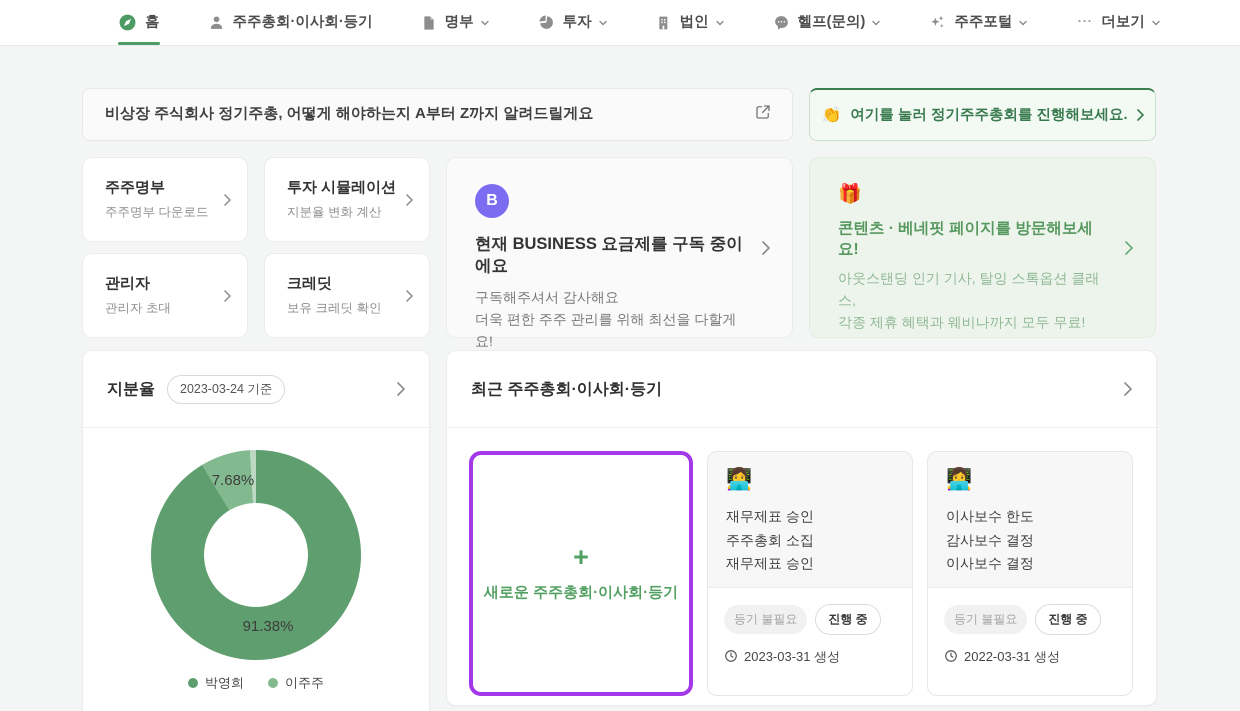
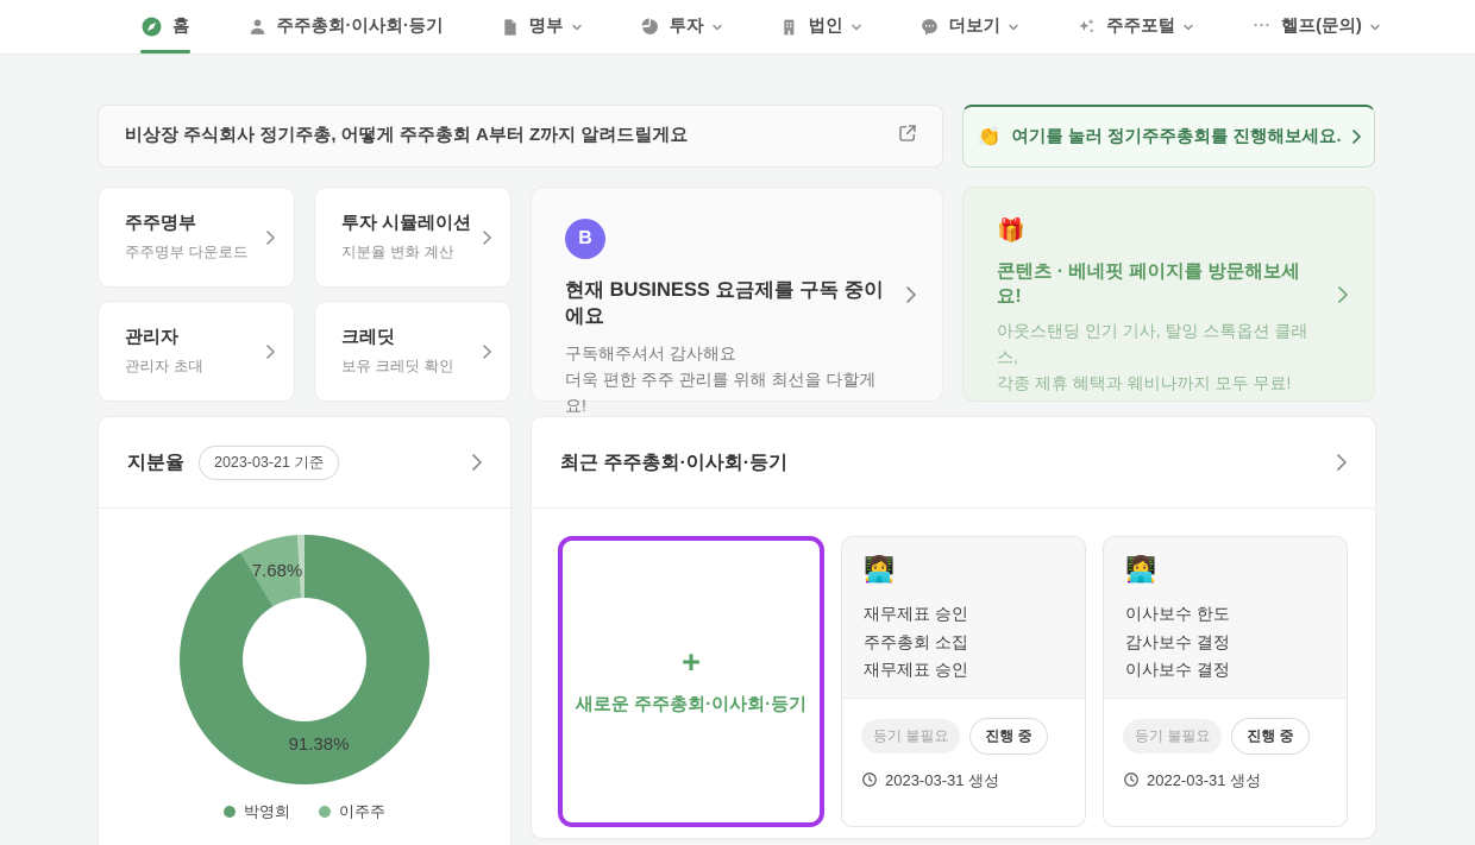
  홈
  주주총회·이사회·등기
  명부
  투자
  법인
- 헬프(문의)
+ 더보기
  주주포털
- 더보기
+ 헬프(문의)
- 비상장 주식회사 정기주총, 어떻게 해야하는지 A부터 Z까지 알려드릴게요
+ 비상장 주식회사 정기주총, 어떻게 주주총회 A부터 Z까지 알려드릴게요
  👏
  여기를 눌러 정기주주총회를 진행해보세요.
  주주명부
  주주명부 다운로드
  투자 시뮬레이션
  지분율 변화 계산
  관리자
  관리자 초대
  크레딧
  보유 크레딧 확인
  B
  현재 BUSINESS 요금제를 구독 중이에요
  구독해주셔서 감사해요
  더욱 편한 주주 관리를 위해 최선을 다할게요!
  🎁
  콘텐츠 · 베네핏 페이지를 방문해보세요!
  아웃스탠딩 인기 기사, 탈잉 스톡옵션 클래스,
  각종 제휴 혜택과 웨비나까지 모두 무료!
  지분율
- 2023-03-24 기준
+ 2023-03-21 기준
  7.68%
  91.38%
  박영희
  이주주
  최근 주주총회·이사회·등기
  +
  새로운 주주총회·이사회·등기
  👩‍💻
  재무제표 승인
  주주총회 소집
  재무제표 승인
  등기 불필요
  진행 중
  2023-03-31 생성
  👩‍💻
  이사보수 한도
  감사보수 결정
  이사보수 결정
  등기 불필요
  진행 중
  2022-03-31 생성
